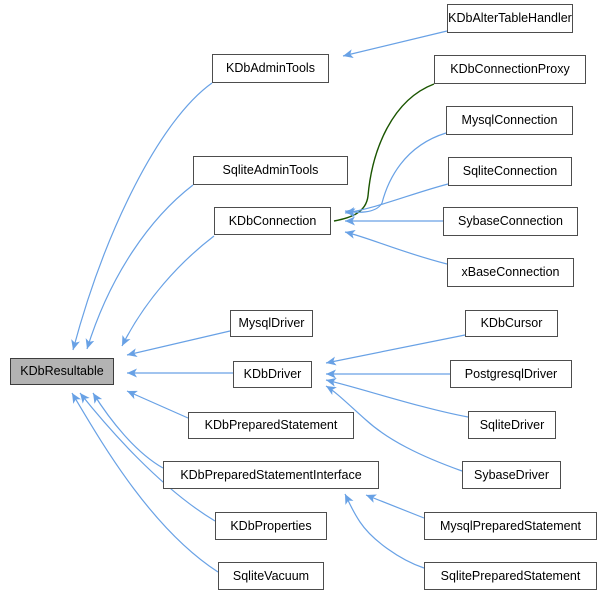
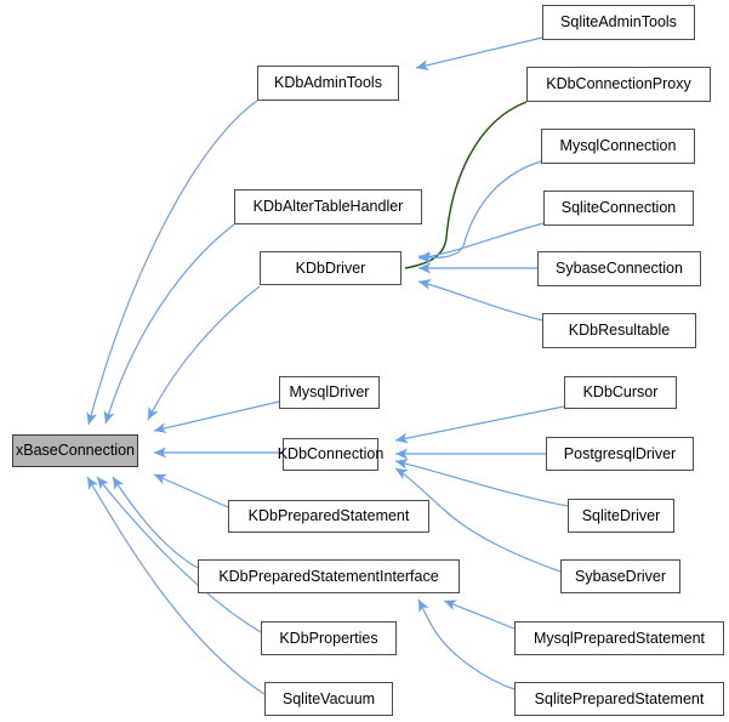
- KDbResultable
+ xBaseConnection
  KDbAdminTools
- SqliteAdminTools
+ KDbAlterTableHandler
- KDbConnection
+ KDbDriver
  MysqlDriver
- KDbDriver
+ KDbConnection
  KDbPreparedStatement
  KDbPreparedStatementInterface
  KDbProperties
  SqliteVacuum
- KDbAlterTableHandler
+ SqliteAdminTools
  KDbConnectionProxy
  MysqlConnection
  SqliteConnection
  SybaseConnection
- xBaseConnection
+ KDbResultable
  KDbCursor
  PostgresqlDriver
  SqliteDriver
  SybaseDriver
  MysqlPreparedStatement
  SqlitePreparedStatement
